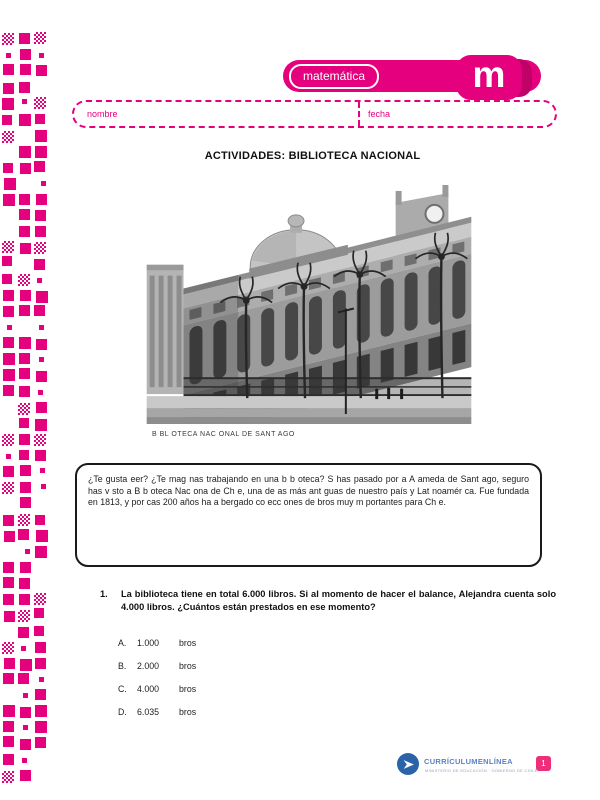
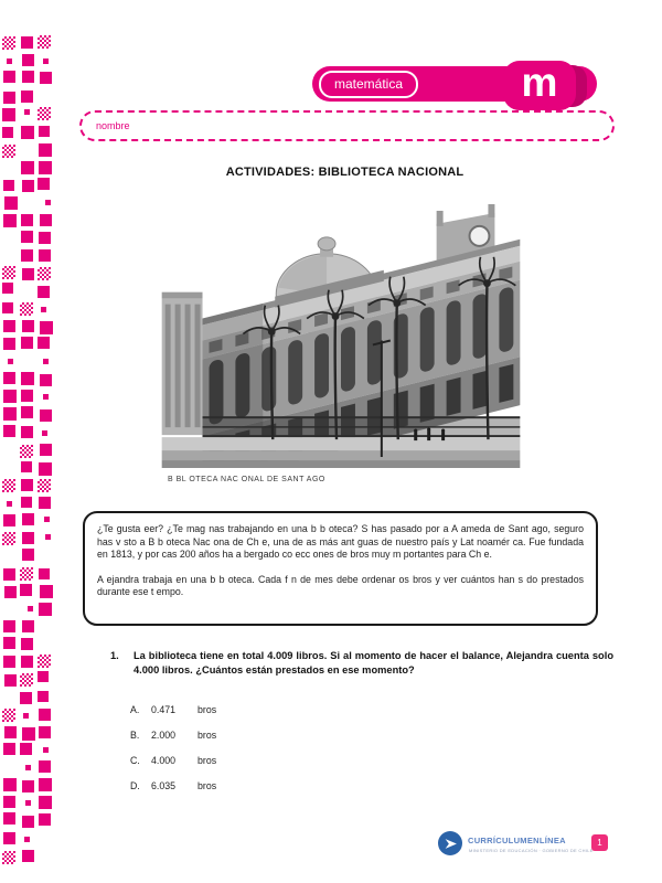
  matemática
  m
  nombre
- fecha
  ACTIVIDADES: BIBLIOTECA NACIONAL
  ¿Te gusta eer? ¿Te mag nas trabajando en una b b oteca? S has pasado por a A ameda de Sant ago, seguro has v sto a B b oteca Nac ona de Ch e, una de as más ant guas de nuestro país y Lat noamér ca. Fue fundada en 1813, y por cas 200 años ha a bergado co ecc ones de bros muy m portantes para Ch e.
+ A ejandra trabaja en una b b oteca. Cada f n de mes debe ordenar os bros y ver cuántos han s do prestados durante ese t empo.
  1.
- La biblioteca tiene en total 6.000 libros. Si al momento de hacer el balance, Alejandra cuenta solo 4.000 libros. ¿Cuántos están prestados en ese momento?
+ La biblioteca tiene en total 4.009 libros. Si al momento de hacer el balance, Alejandra cuenta solo 4.000 libros. ¿Cuántos están prestados en ese momento?
  A.
- 1.000
+ 0.471
  bros
  B.
  2.000
  bros
  C.
  4.000
  bros
  D.
  6.035
  bros
  CURRÍCULUMENLÍNEA
  1
